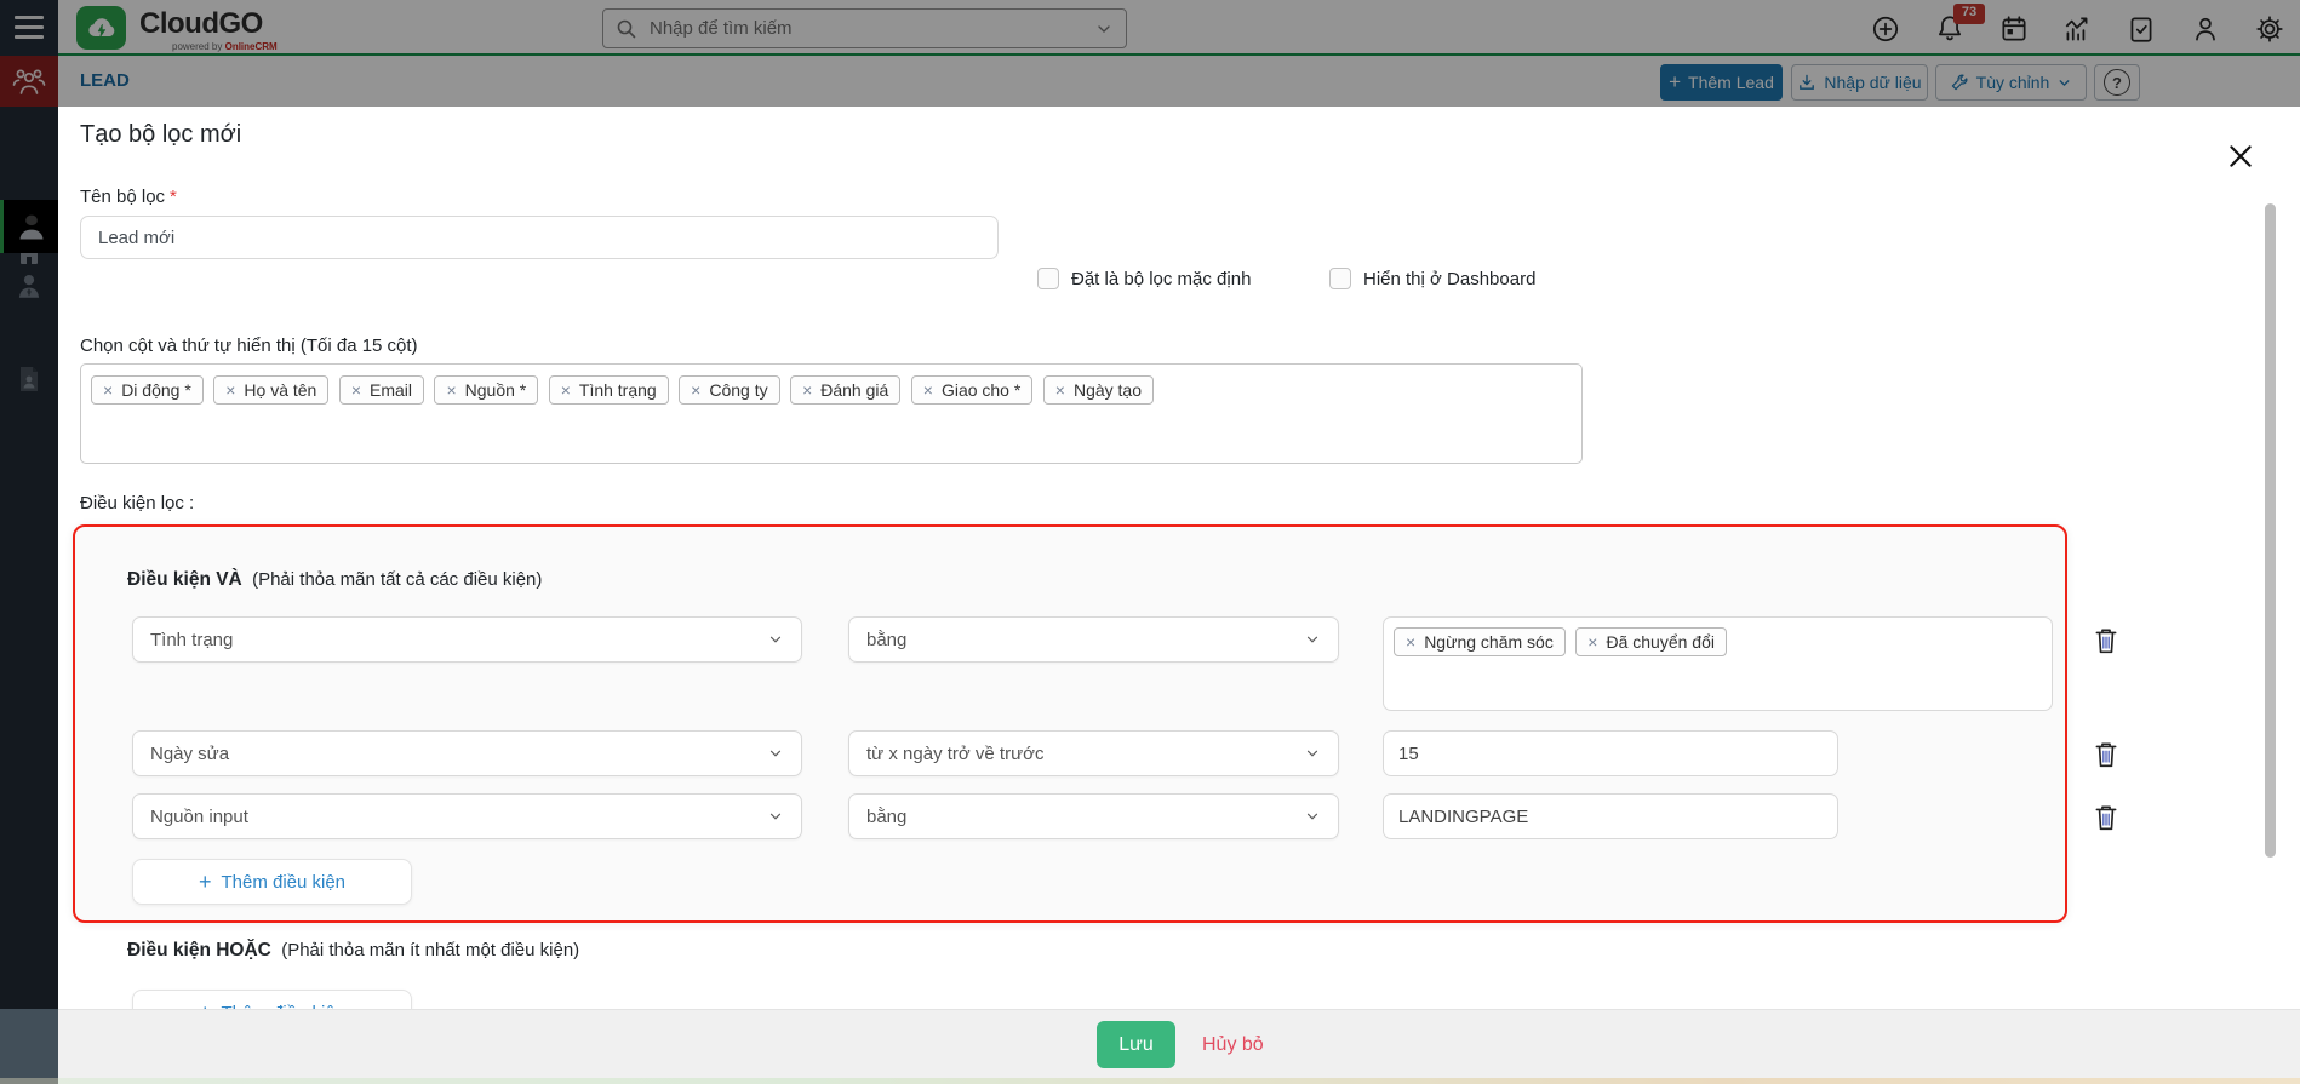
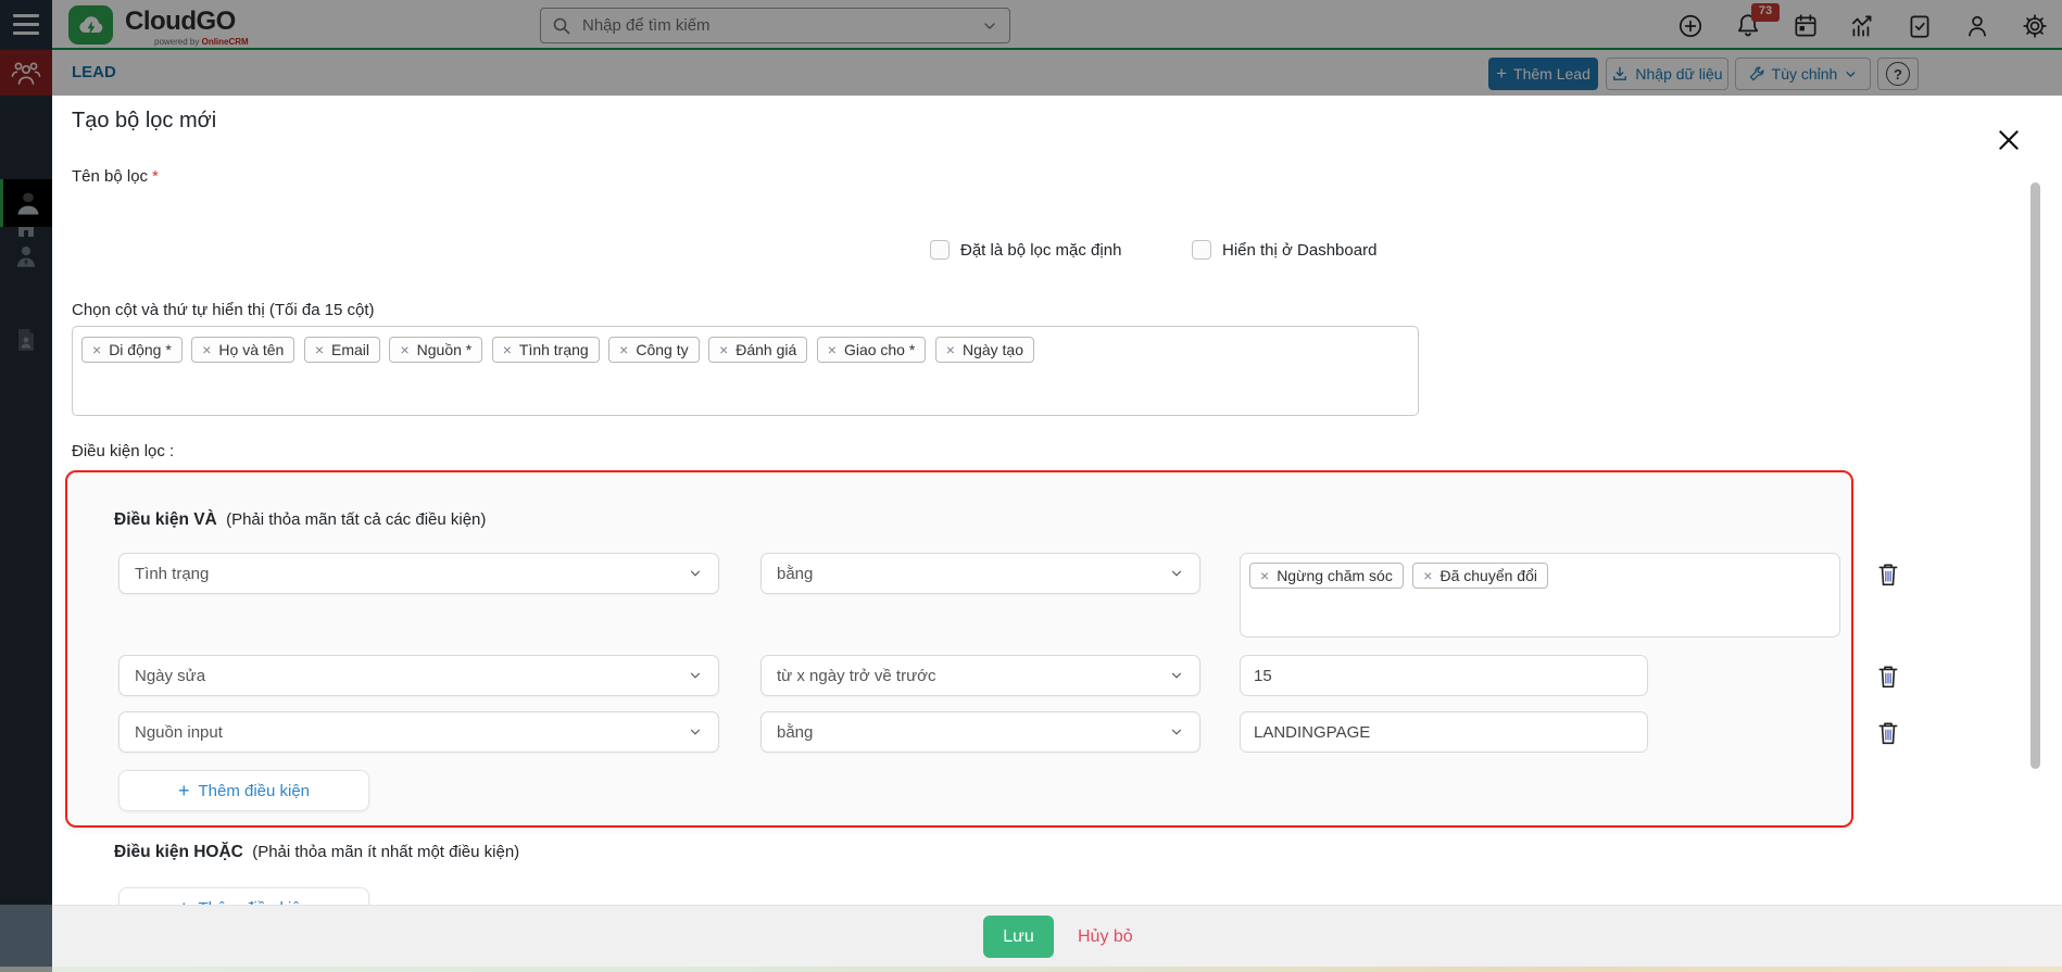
  CloudGO
  powered by OnlineCRM
  Nhập để tìm kiếm
  73
  LEAD
  +
  Thêm Lead
  Nhập dữ liệu
  Tùy chỉnh
  ?
  Tạo bộ lọc mới
  Tên bộ lọc *
- Lead mới
  Đặt là bộ lọc mặc định
  Hiển thị ở Dashboard
  Chọn cột và thứ tự hiển thị (Tối đa 15 cột)
  ×
  Di động *
  ×
  Họ và tên
  ×
  Email
  ×
  Nguồn *
  ×
  Tình trạng
  ×
  Công ty
  ×
  Đánh giá
  ×
  Giao cho *
  ×
  Ngày tạo
  Điều kiện lọc :
  Điều kiện VÀ (Phải thỏa mãn tất cả các điều kiện)
  Tình trạng
  bằng
  ×
  Ngừng chăm sóc
  ×
  Đã chuyển đổi
  Ngày sửa
  từ x ngày trở về trước
  15
  Nguồn input
  bằng
  LANDINGPAGE
  +
  Thêm điều kiện
  Điều kiện HOẶC (Phải thỏa mãn ít nhất một điều kiện)
  Lưu
  Hủy bỏ
